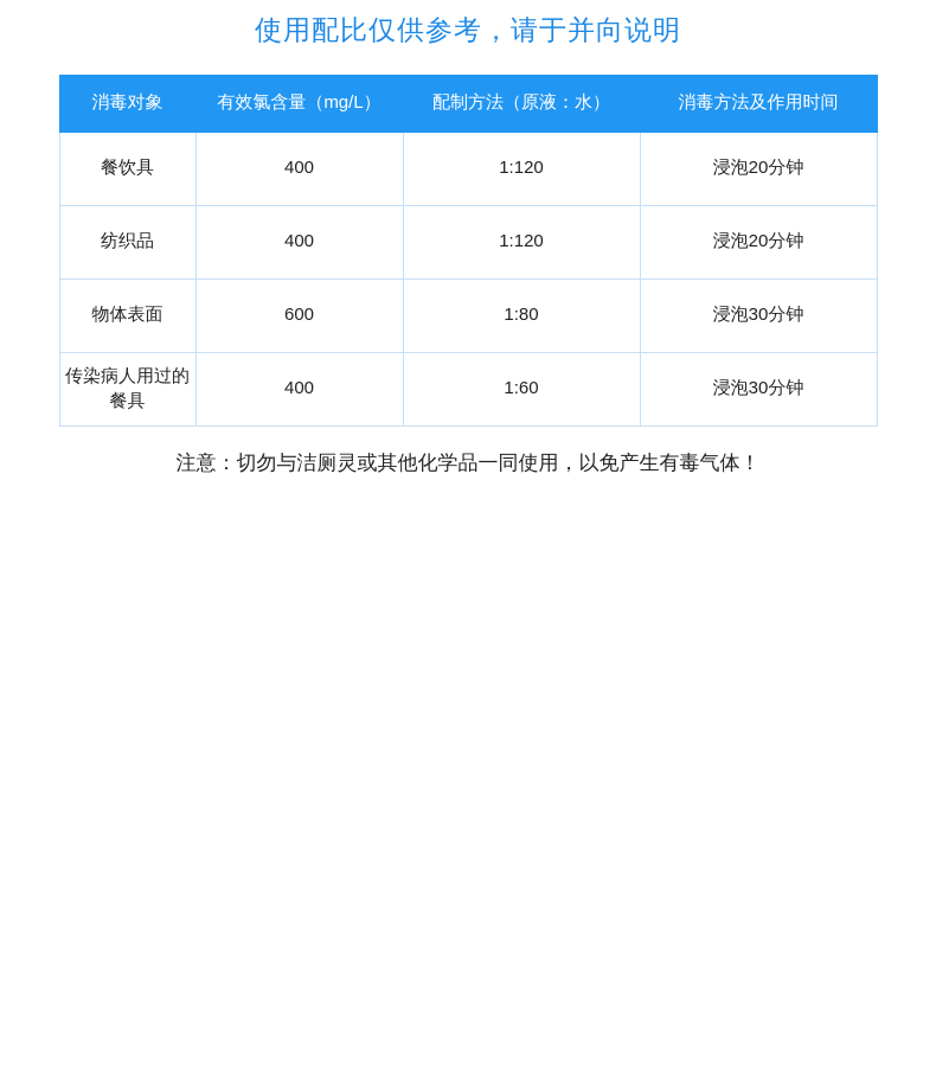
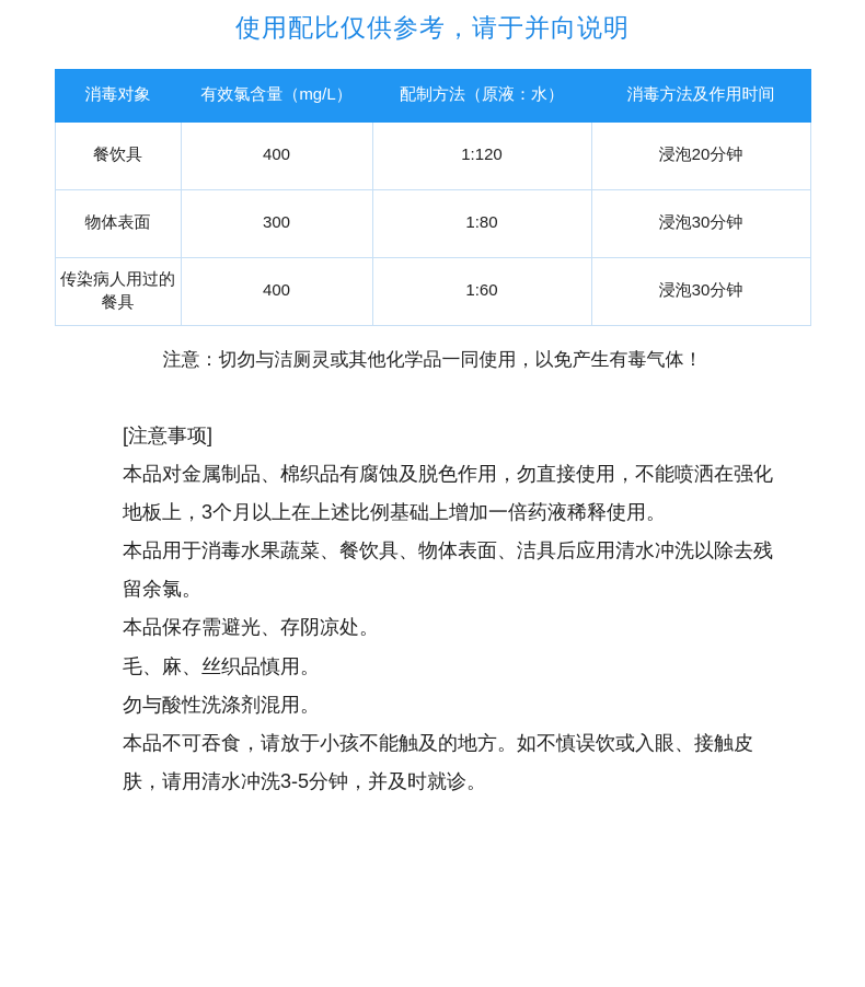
  使用配比仅供参考，请于并向说明
  消毒对象	有效氯含量（mg/L）	配制方法（原液：水）	消毒方法及作用时间
  餐饮具	400	1:120	浸泡20分钟
- 纺织品	400	1:120	浸泡20分钟
- 物体表面	600	1:80	浸泡30分钟
+ 物体表面	300	1:80	浸泡30分钟
  传染病人用过的餐具	400	1:60	浸泡30分钟
  注意：切勿与洁厕灵或其他化学品一同使用，以免产生有毒气体！
+ [注意事项]
+ 本品对金属制品、棉织品有腐蚀及脱色作用，勿直接使用，不能喷洒在强化地板上，3个月以上在上述比例基础上增加一倍药液稀释使用。
+ 本品用于消毒水果蔬菜、餐饮具、物体表面、洁具后应用清水冲洗以除去残留余氯。
+ 本品保存需避光、存阴凉处。
+ 毛、麻、丝织品慎用。
+ 勿与酸性洗涤剂混用。
+ 本品不可吞食，请放于小孩不能触及的地方。如不慎误饮或入眼、接触皮肤，请用清水冲洗3-5分钟，并及时就诊。
